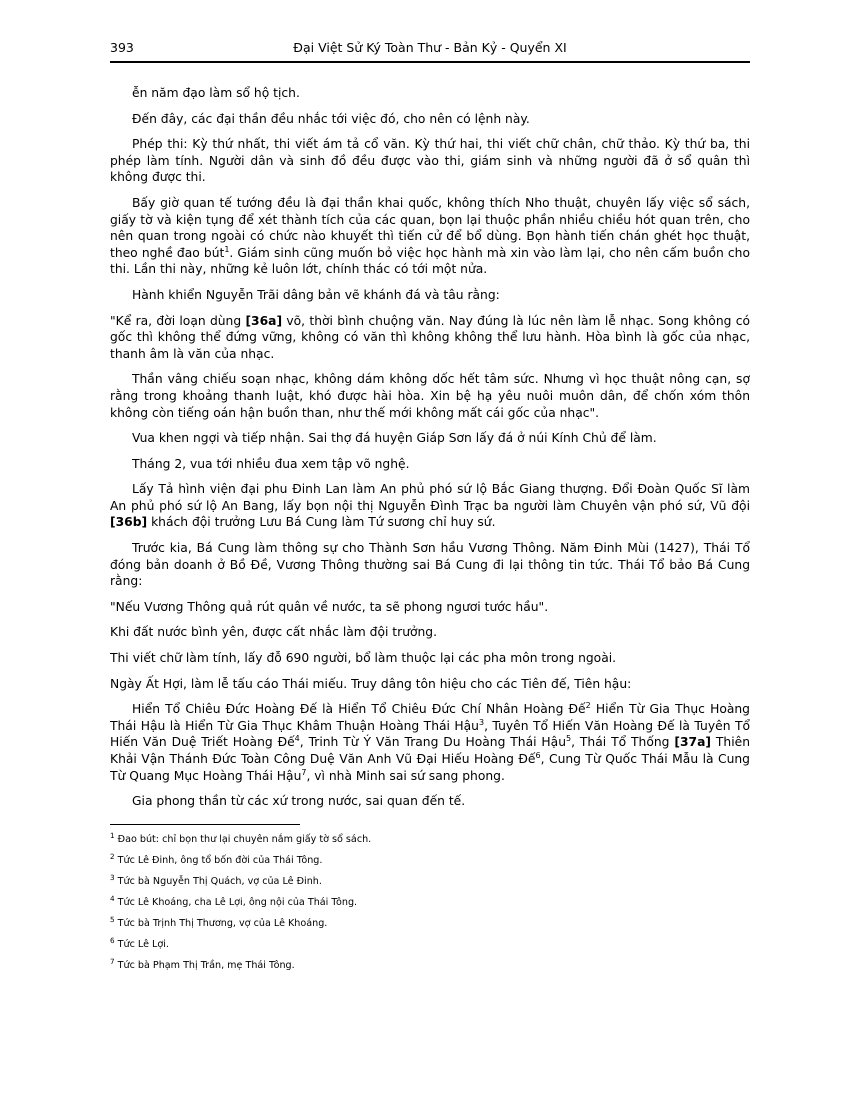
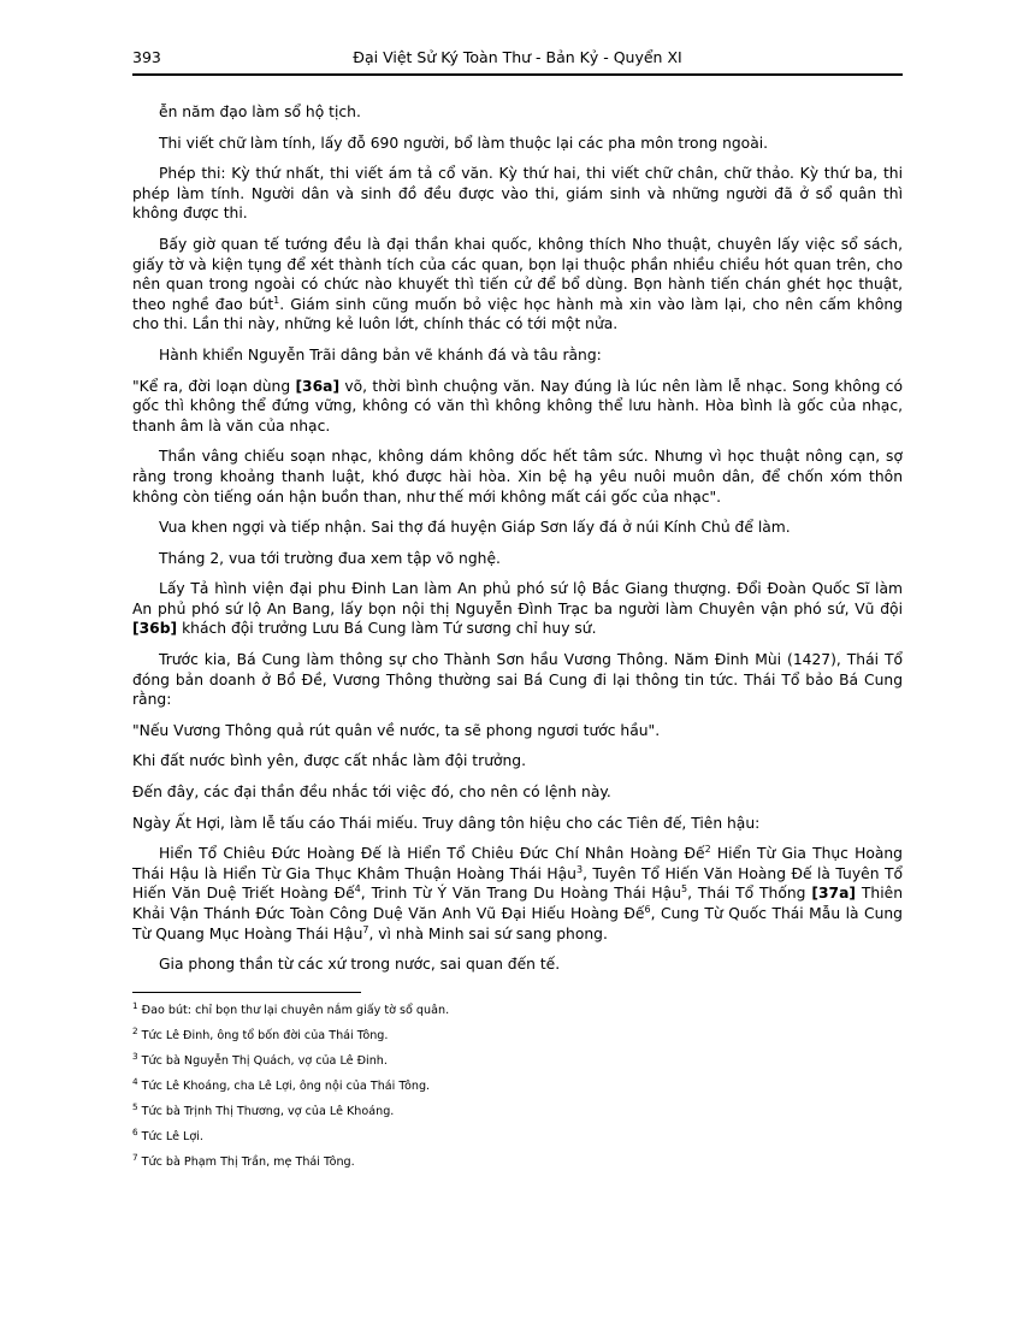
  393
  Đại Việt Sử Ký Toàn Thư - Bản Kỷ - Quyển XI
  ễn năm đạo làm sổ hộ tịch.
- Đến đây, các đại thần đều nhắc tới việc đó, cho nên có lệnh này.
+ Thi viết chữ làm tính, lấy đỗ 690 người, bổ làm thuộc lại các pha môn trong ngoài.
  Phép thi: Kỳ thứ nhất, thi viết ám tả cổ văn. Kỳ thứ hai, thi viết chữ chân, chữ thảo. Kỳ thứ ba, thi phép làm tính. Người dân và sinh đồ đều được vào thi, giám sinh và những người đã ở sổ quân thì không được thi.
- Bấy giờ quan tế tướng đều là đại thần khai quốc, không thích Nho thuật, chuyên lấy việc sổ sách, giấy tờ và kiện tụng để xét thành tích của các quan, bọn lại thuộc phần nhiều chiều hót quan trên, cho nên quan trong ngoài có chức nào khuyết thì tiến cử để bổ dùng. Bọn hành tiến chán ghét học thuật, theo nghề đao bút1. Giám sinh cũng muốn bỏ việc học hành mà xin vào làm lại, cho nên cấm buồn cho thi. Lần thi này, những kẻ luôn lớt, chính thác có tới một nửa.
+ Bấy giờ quan tế tướng đều là đại thần khai quốc, không thích Nho thuật, chuyên lấy việc sổ sách, giấy tờ và kiện tụng để xét thành tích của các quan, bọn lại thuộc phần nhiều chiều hót quan trên, cho nên quan trong ngoài có chức nào khuyết thì tiến cử để bổ dùng. Bọn hành tiến chán ghét học thuật, theo nghề đao bút1. Giám sinh cũng muốn bỏ việc học hành mà xin vào làm lại, cho nên cấm không cho thi. Lần thi này, những kẻ luôn lớt, chính thác có tới một nửa.
  Hành khiển Nguyễn Trãi dâng bản vẽ khánh đá và tâu rằng:
  "Kể ra, đời loạn dùng [36a] võ, thời bình chuộng văn. Nay đúng là lúc nên làm lễ nhạc. Song không có gốc thì không thể đứng vững, không có văn thì không không thể lưu hành. Hòa bình là gốc của nhạc, thanh âm là văn của nhạc.
  Thần vâng chiếu soạn nhạc, không dám không dốc hết tâm sức. Nhưng vì học thuật nông cạn, sợ rằng trong khoảng thanh luật, khó được hài hòa. Xin bệ hạ yêu nuôi muôn dân, để chốn xóm thôn không còn tiếng oán hận buồn than, như thế mới không mất cái gốc của nhạc".
  Vua khen ngợi và tiếp nhận. Sai thợ đá huyện Giáp Sơn lấy đá ở núi Kính Chủ để làm.
- Tháng 2, vua tới nhiều đua xem tập võ nghệ.
+ Tháng 2, vua tới trường đua xem tập võ nghệ.
  Lấy Tả hình viện đại phu Đinh Lan làm An phủ phó sứ lộ Bắc Giang thượng. Đổi Đoàn Quốc Sĩ làm An phủ phó sứ lộ An Bang, lấy bọn nội thị Nguyễn Đình Trạc ba người làm Chuyên vận phó sứ, Vũ đội [36b] khách đội trưởng Lưu Bá Cung làm Tứ sương chỉ huy sứ.
  Trước kia, Bá Cung làm thông sự cho Thành Sơn hầu Vương Thông. Năm Đinh Mùi (1427), Thái Tổ đóng bản doanh ở Bồ Đề, Vương Thông thường sai Bá Cung đi lại thông tin tức. Thái Tổ bảo Bá Cung rằng:
  "Nếu Vương Thông quả rút quân về nước, ta sẽ phong ngươi tước hầu".
  Khi đất nước bình yên, được cất nhắc làm đội trưởng.
- Thi viết chữ làm tính, lấy đỗ 690 người, bổ làm thuộc lại các pha môn trong ngoài.
+ Đến đây, các đại thần đều nhắc tới việc đó, cho nên có lệnh này.
  Ngày Ất Hợi, làm lễ tấu cáo Thái miếu. Truy dâng tôn hiệu cho các Tiên đế, Tiên hậu:
  Hiển Tổ Chiêu Đức Hoàng Đế là Hiển Tổ Chiêu Đức Chí Nhân Hoàng Đế2 Hiển Từ Gia Thục Hoàng Thái Hậu là Hiển Từ Gia Thục Khâm Thuận Hoàng Thái Hậu3, Tuyên Tổ Hiến Văn Hoàng Đế là Tuyên Tổ Hiến Văn Duệ Triết Hoàng Đế4, Trinh Từ Ý Văn Trang Du Hoàng Thái Hậu5, Thái Tổ Thống [37a] Thiên Khải Vận Thánh Đức Toàn Công Duệ Văn Anh Vũ Đại Hiếu Hoàng Đế6, Cung Từ Quốc Thái Mẫu là Cung Từ Quang Mục Hoàng Thái Hậu7, vì nhà Minh sai sứ sang phong.
  Gia phong thần từ các xứ trong nước, sai quan đến tế.
- 1 Đao bút: chỉ bọn thư lại chuyên nắm giấy tờ sổ sách.
+ 1 Đao bút: chỉ bọn thư lại chuyên nắm giấy tờ sổ quân.
  2 Tức Lê Đinh, ông tổ bốn đời của Thái Tông.
  3 Tức bà Nguyễn Thị Quách, vợ của Lê Đinh.
  4 Tức Lê Khoáng, cha Lê Lợi, ông nội của Thái Tông.
  5 Tức bà Trịnh Thị Thương, vợ của Lê Khoáng.
  6 Tức Lê Lợi.
  7 Tức bà Phạm Thị Trần, mẹ Thái Tông.
